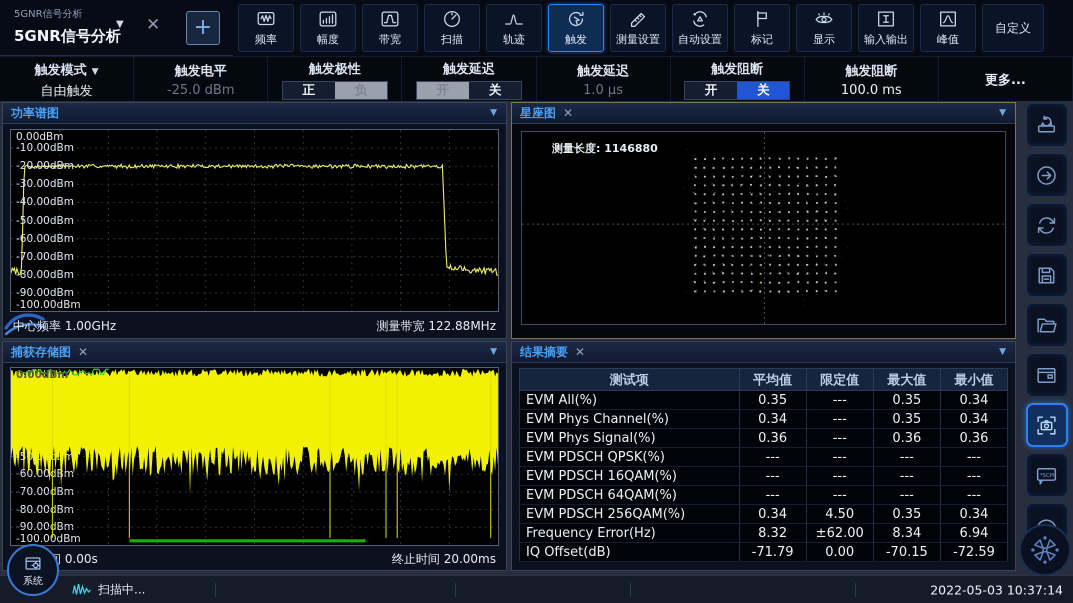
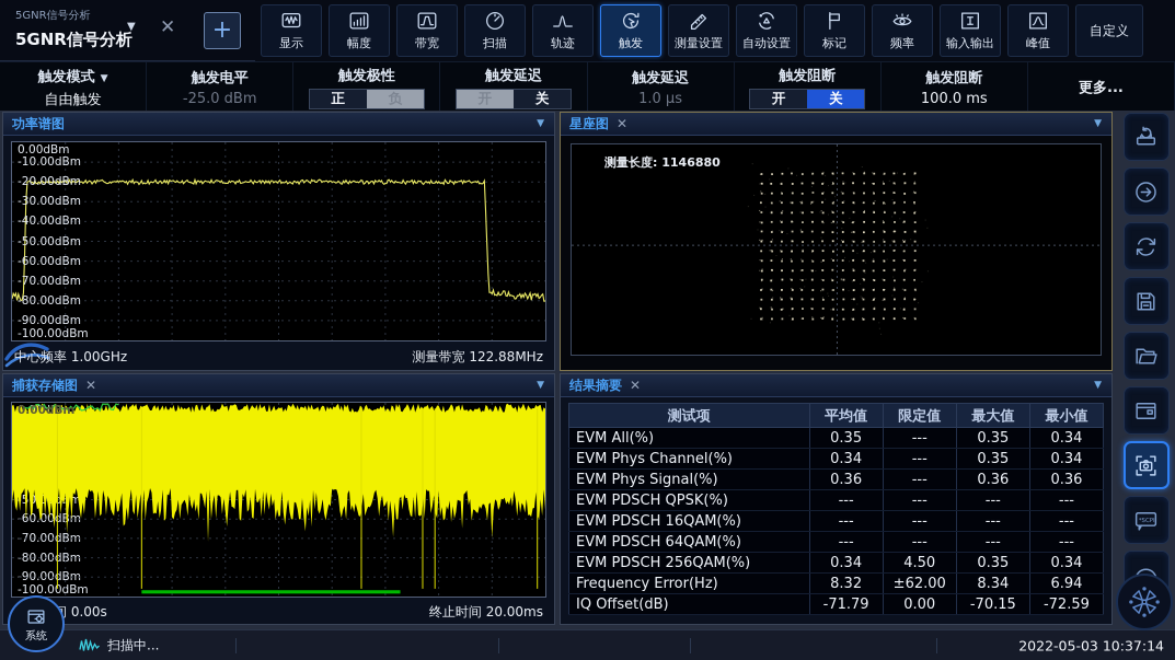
  5GNR信号分析
  ▼
  5GNR信号分析
  ✕
  +
- 频率
+ 显示
  幅度
  带宽
  扫描
  轨迹
  触发
  测量设置
  自动设置
  标记
- 显示
+ 频率
  输入输出
  峰值
  自定义
  触发模式 ▼
  自由触发
  触发电平
  -25.0 dBm
  触发极性
  正
  负
  触发延迟
  开
  关
  触发延迟
  1.0 µs
  触发阻断
  开
  关
  触发阻断
  100.0 ms
  更多...
  功率谱图
  ▼
  0.00dBm
  -10.00dBm
  -20.00dBm
  -30.00dBm
  -40.00dBm
  -50.00dBm
  -60.00dBm
  -70.00dBm
  -80.00dBm
  -90.00dBm
  -100.00dBm
  中心频率 1.00GHz
  测量带宽 122.88MHz
  星座图
  ✕
  ▼
  测量长度: 1146880
  捕获存储图
  ✕
  ▼
  -100.00dBm
  0.00dBm
  终止时间 20.00ms
  结果摘要
  ✕
  ▼
  测试项	平均值	限定值	最大值	最小值
  EVM All(%)	0.35	---	0.35	0.34
  EVM Phys Channel(%)	0.34	---	0.35	0.34
  EVM Phys Signal(%)	0.36	---	0.36	0.36
  EVM PDSCH QPSK(%)	---	---	---	---
  EVM PDSCH 16QAM(%)	---	---	---	---
  EVM PDSCH 64QAM(%)	---	---	---	---
  EVM PDSCH 256QAM(%)	0.34	4.50	0.35	0.34
  Frequency Error(Hz)	8.32	±62.00	8.34	6.94
  IQ Offset(dB)	-71.79	0.00	-70.15	-72.59
  系统
  扫描中...
  2022-05-03 10:37:14
